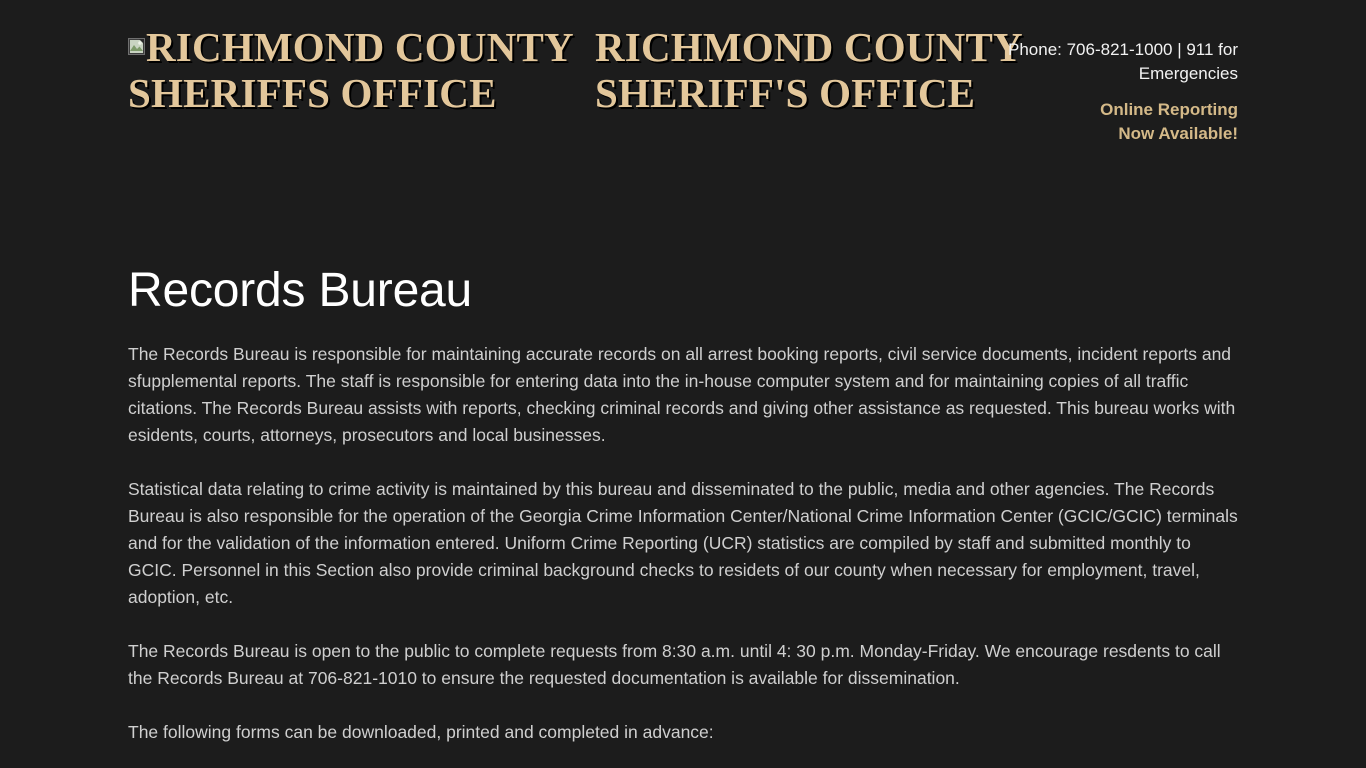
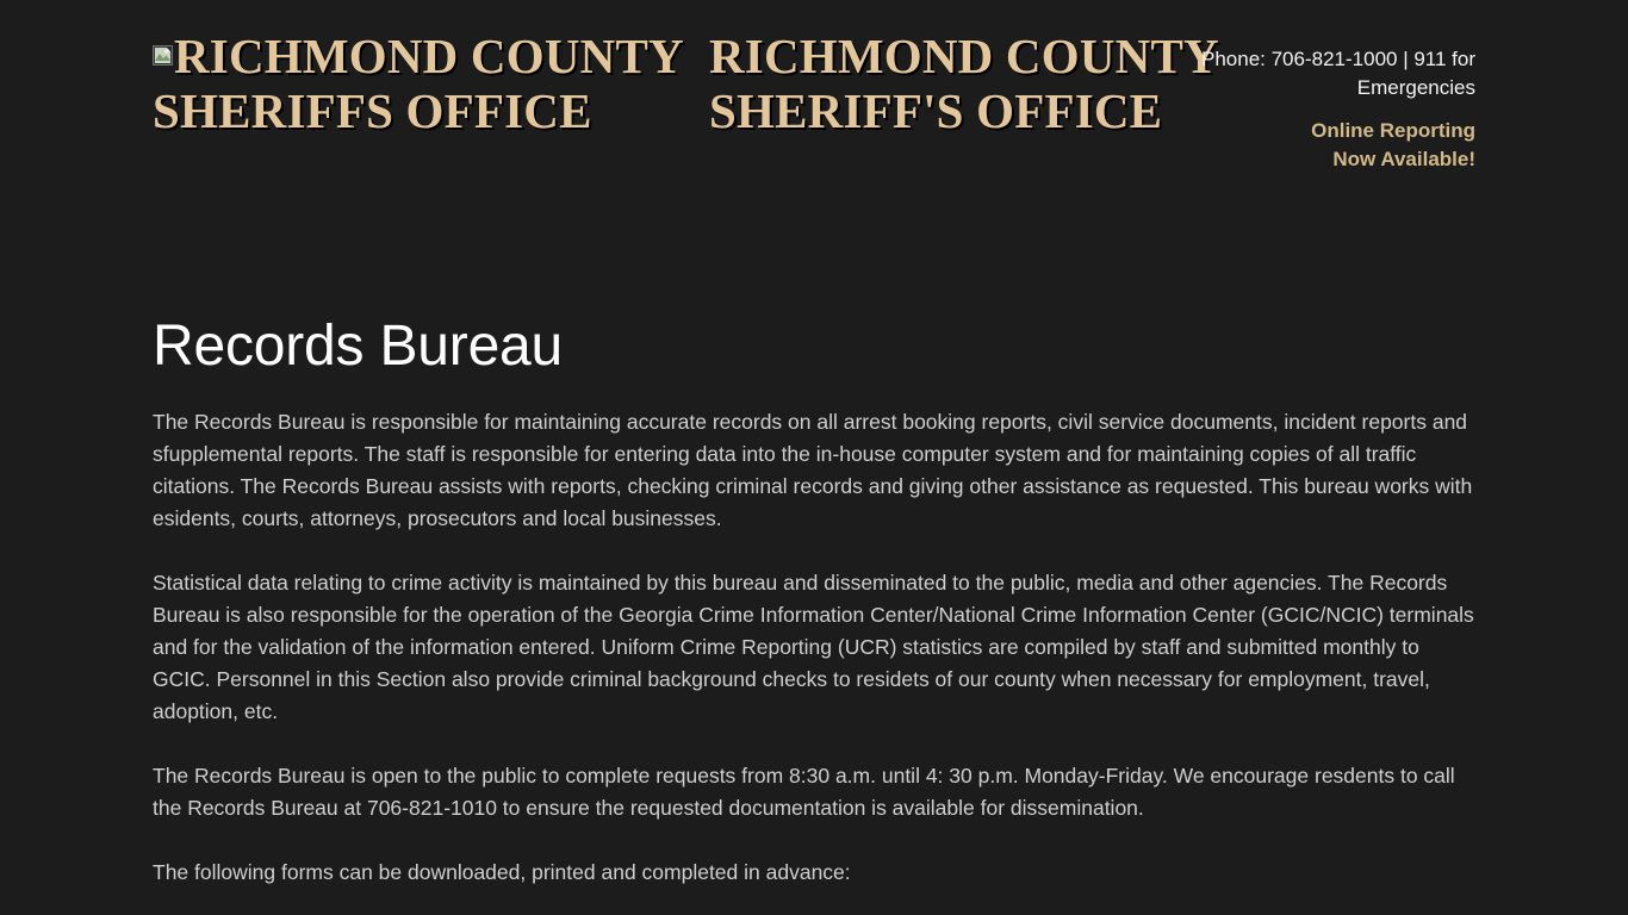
  RICHMOND COUNTY SHERIFFS OFFICE
  RICHMOND COUNTY SHERIFF'S OFFICE
  Phone: 706-821-1000 | 911 for Emergencies
  Online Reporting
  Now Available!
  Records Bureau
  The Records Bureau is responsible for maintaining accurate records on all arrest booking reports, civil service documents, incident reports and sfupplemental reports. The staff is responsible for entering data into the in-house computer system and for maintaining copies of all traffic citations. The Records Bureau assists with reports, checking criminal records and giving other assistance as requested. This bureau works with esidents, courts, attorneys, prosecutors and local businesses.
- Statistical data relating to crime activity is maintained by this bureau and disseminated to the public, media and other agencies. The Records Bureau is also responsible for the operation of the Georgia Crime Information Center/National Crime Information Center (GCIC/GCIC) terminals and for the validation of the information entered. Uniform Crime Reporting (UCR) statistics are compiled by staff and submitted monthly to GCIC. Personnel in this Section also provide criminal background checks to residets of our county when necessary for employment, travel, adoption, etc.
+ Statistical data relating to crime activity is maintained by this bureau and disseminated to the public, media and other agencies. The Records Bureau is also responsible for the operation of the Georgia Crime Information Center/National Crime Information Center (GCIC/NCIC) terminals and for the validation of the information entered. Uniform Crime Reporting (UCR) statistics are compiled by staff and submitted monthly to GCIC. Personnel in this Section also provide criminal background checks to residets of our county when necessary for employment, travel, adoption, etc.
  The Records Bureau is open to the public to complete requests from 8:30 a.m. until 4: 30 p.m. Monday-Friday. We encourage resdents to call the Records Bureau at 706-821-1010 to ensure the requested documentation is available for dissemination.
  The following forms can be downloaded, printed and completed in advance:
